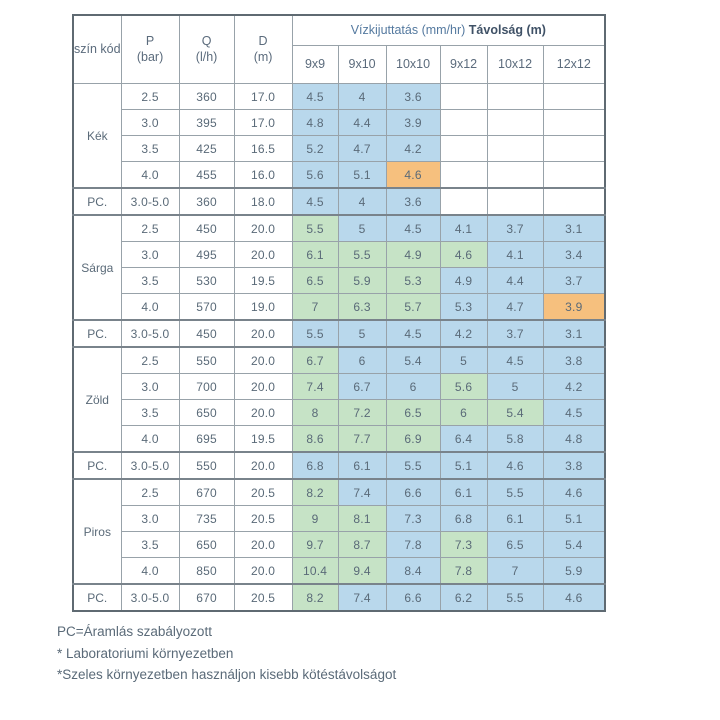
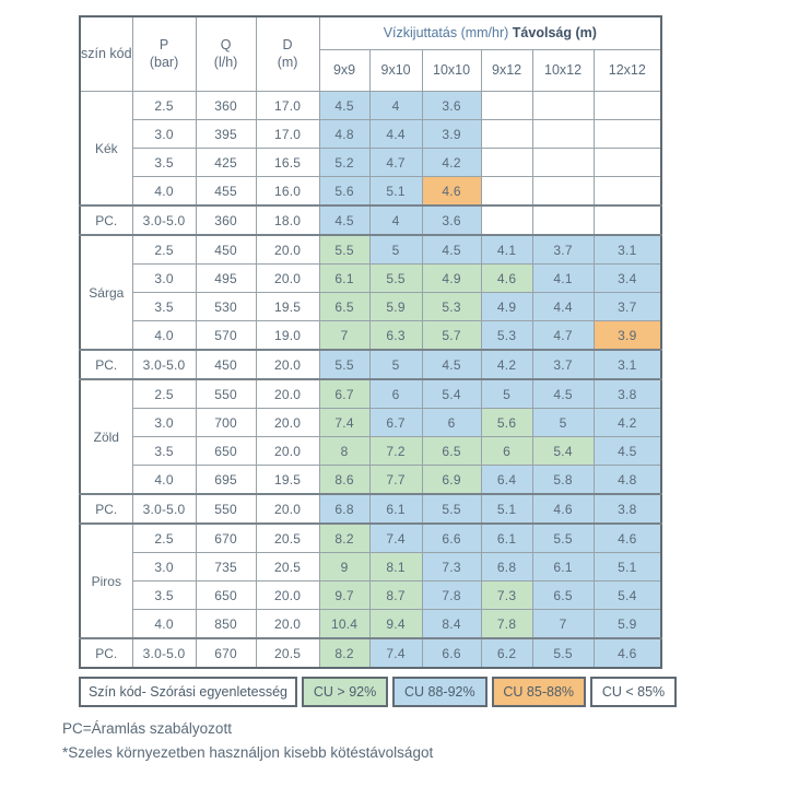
  szín kód	P (bar)	Q (l/h)	D (m)	Vízkijuttatás (mm/hr) Távolság (m)
  9x9	9x10	10x10	9x12	10x12	12x12
  Kék	2.5	360	17.0	4.5	4	3.6
  3.0	395	17.0	4.8	4.4	3.9
  3.5	425	16.5	5.2	4.7	4.2
  4.0	455	16.0	5.6	5.1	4.6
  PC.	3.0-5.0	360	18.0	4.5	4	3.6
  Sárga	2.5	450	20.0	5.5	5	4.5	4.1	3.7	3.1
  3.0	495	20.0	6.1	5.5	4.9	4.6	4.1	3.4
  3.5	530	19.5	6.5	5.9	5.3	4.9	4.4	3.7
  4.0	570	19.0	7	6.3	5.7	5.3	4.7	3.9
  PC.	3.0-5.0	450	20.0	5.5	5	4.5	4.2	3.7	3.1
  Zöld	2.5	550	20.0	6.7	6	5.4	5	4.5	3.8
  3.0	700	20.0	7.4	6.7	6	5.6	5	4.2
  3.5	650	20.0	8	7.2	6.5	6	5.4	4.5
  4.0	695	19.5	8.6	7.7	6.9	6.4	5.8	4.8
  PC.	3.0-5.0	550	20.0	6.8	6.1	5.5	5.1	4.6	3.8
  Piros	2.5	670	20.5	8.2	7.4	6.6	6.1	5.5	4.6
  3.0	735	20.5	9	8.1	7.3	6.8	6.1	5.1
  3.5	650	20.0	9.7	8.7	7.8	7.3	6.5	5.4
  4.0	850	20.0	10.4	9.4	8.4	7.8	7	5.9
  PC.	3.0-5.0	670	20.5	8.2	7.4	6.6	6.2	5.5	4.6
+ Szín kód- Szórási egyenletesség
+ CU > 92%
+ CU 88-92%
+ CU 85-88%
+ CU < 85%
  PC=Áramlás szabályozott
- * Laboratoriumi környezetben
  *Szeles környezetben használjon kisebb kötéstávolságot
